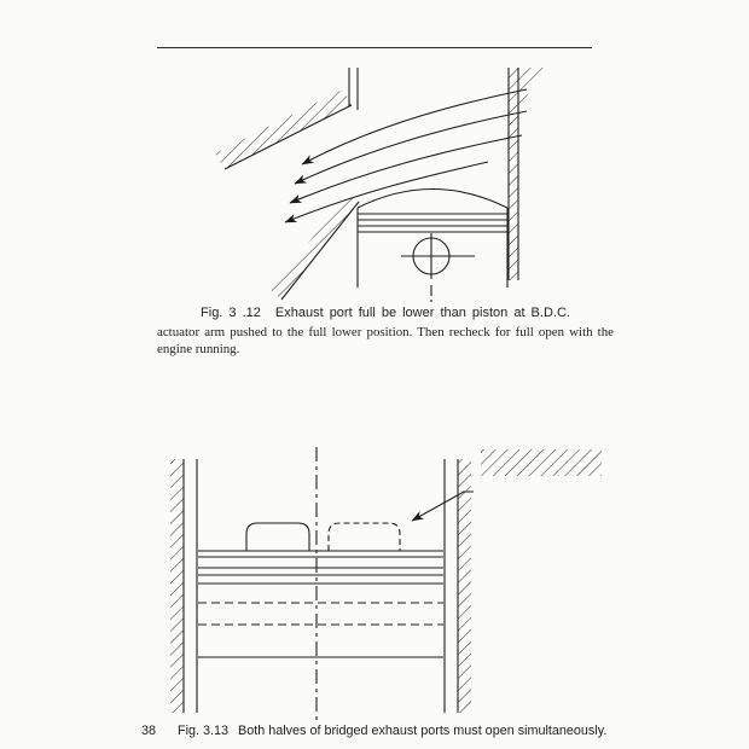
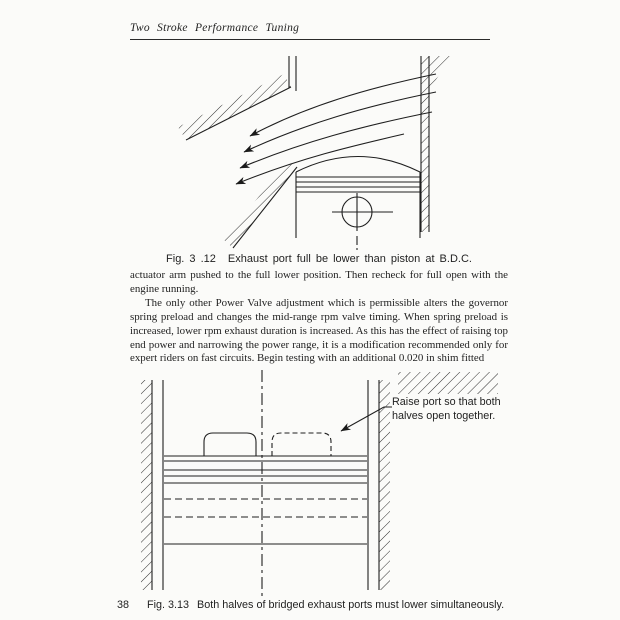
+ Two Stroke Performance Tuning
  Fig. 3 .12 Exhaust port full be lower than piston at B.D.C.
  actuator arm pushed to the full lower position. Then recheck for full open with the engine running.
+ The only other Power Valve adjustment which is permissible alters the governor spring preload and changes the mid-range rpm valve timing. When spring preload is increased, lower rpm exhaust duration is increased. As this has the effect of raising top end power and narrowing the power range, it is a modification recommended only for expert riders on fast circuits. Begin testing with an additional 0.020 in shim fitted
+ Raise port so that both
+ halves open together.
- 38 Fig. 3.13 Both halves of bridged exhaust ports must open simultaneously.
+ 38 Fig. 3.13 Both halves of bridged exhaust ports must lower simultaneously.
